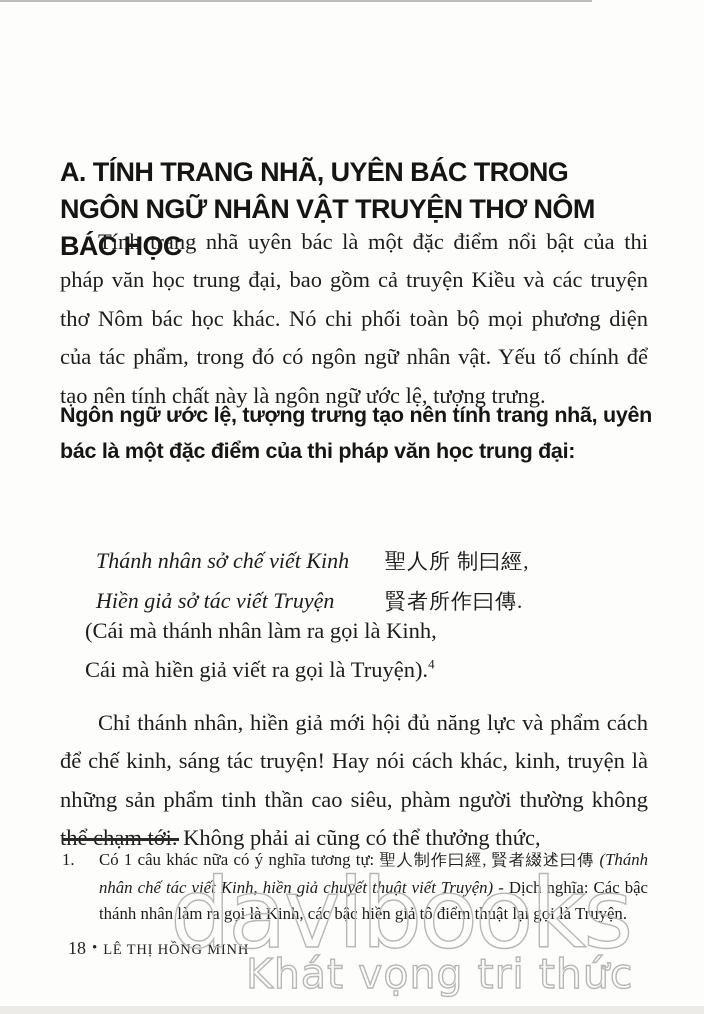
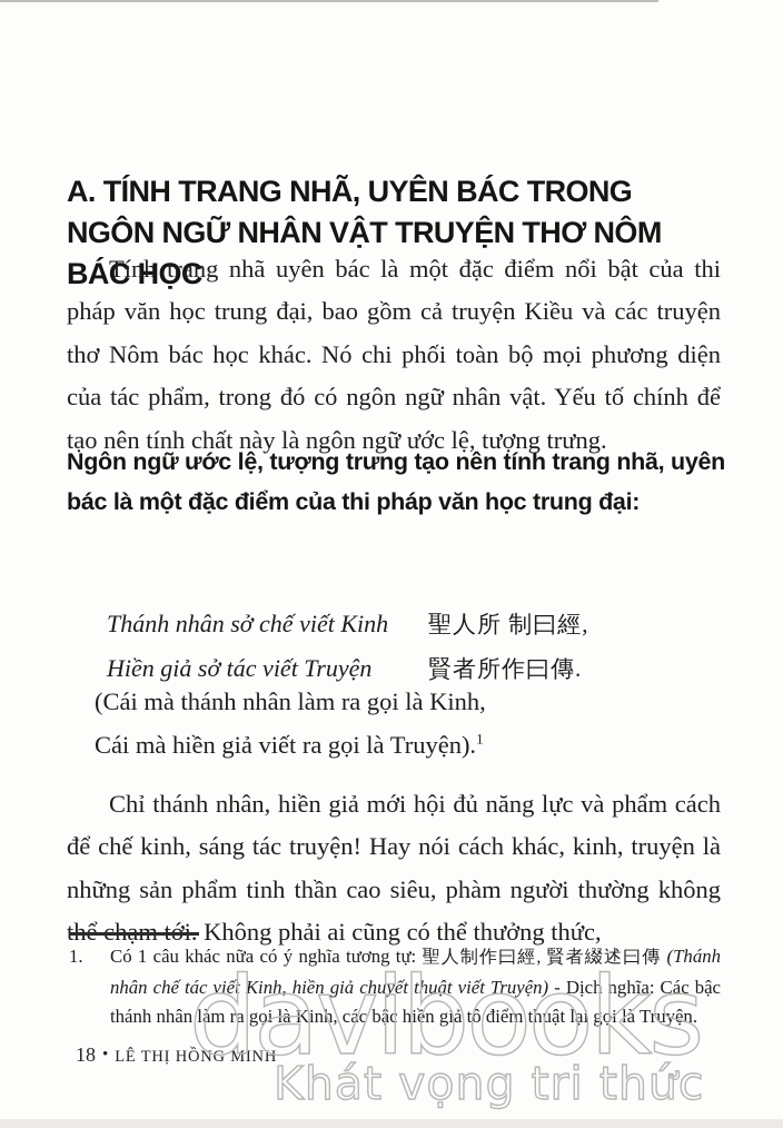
  A. TÍNH TRANG NHÃ, UYÊN BÁC TRONG NGÔN NGỮ NHÂN VẬT TRUYỆN THƠ NÔM BÁC HỌC
  Tính trang nhã uyên bác là một đặc điểm nổi bật của thi pháp văn học trung đại, bao gồm cả truyện Kiều và các truyện thơ Nôm bác học khác. Nó chi phối toàn bộ mọi phương diện của tác phẩm, trong đó có ngôn ngữ nhân vật. Yếu tố chính để tạo nên tính chất này là ngôn ngữ ước lệ, tượng trưng.
  Ngôn ngữ ước lệ, tượng trưng tạo nên tính trang nhã, uyên bác là một đặc điểm của thi pháp văn học trung đại:
  Thánh nhân sở chế viết Kinh
  聖人所 制曰經,
  Hiền giả sở tác viết Truyện
  賢者所作曰傳.
  (Cái mà thánh nhân làm ra gọi là Kinh,
- Cái mà hiền giả viết ra gọi là Truyện).4
+ Cái mà hiền giả viết ra gọi là Truyện).1
  Chỉ thánh nhân, hiền giả mới hội đủ năng lực và phẩm cách để chế kinh, sáng tác truyện! Hay nói cách khác, kinh, truyện là những sản phẩm tinh thần cao siêu, phàm người thường không Không phải ai cũng có thể thưởng thức,
  1.
  Có 1 câu khác nữa có ý nghĩa tương tự: 聖人制作曰經, 賢者綴述曰傳 (Thánh nhân chế tác viết Kinh, hiền giả chuyết thuật viết Truyện) - Dịch nghĩa: Các bậc thánh nhân làm ra gọi là Kinh, các bậc hiền giả tô điểm thuật lại gọi là Truyện.
  18 • LÊ THỊ HỒNG MINH
  davibooks
  Khát vọng tri thức
